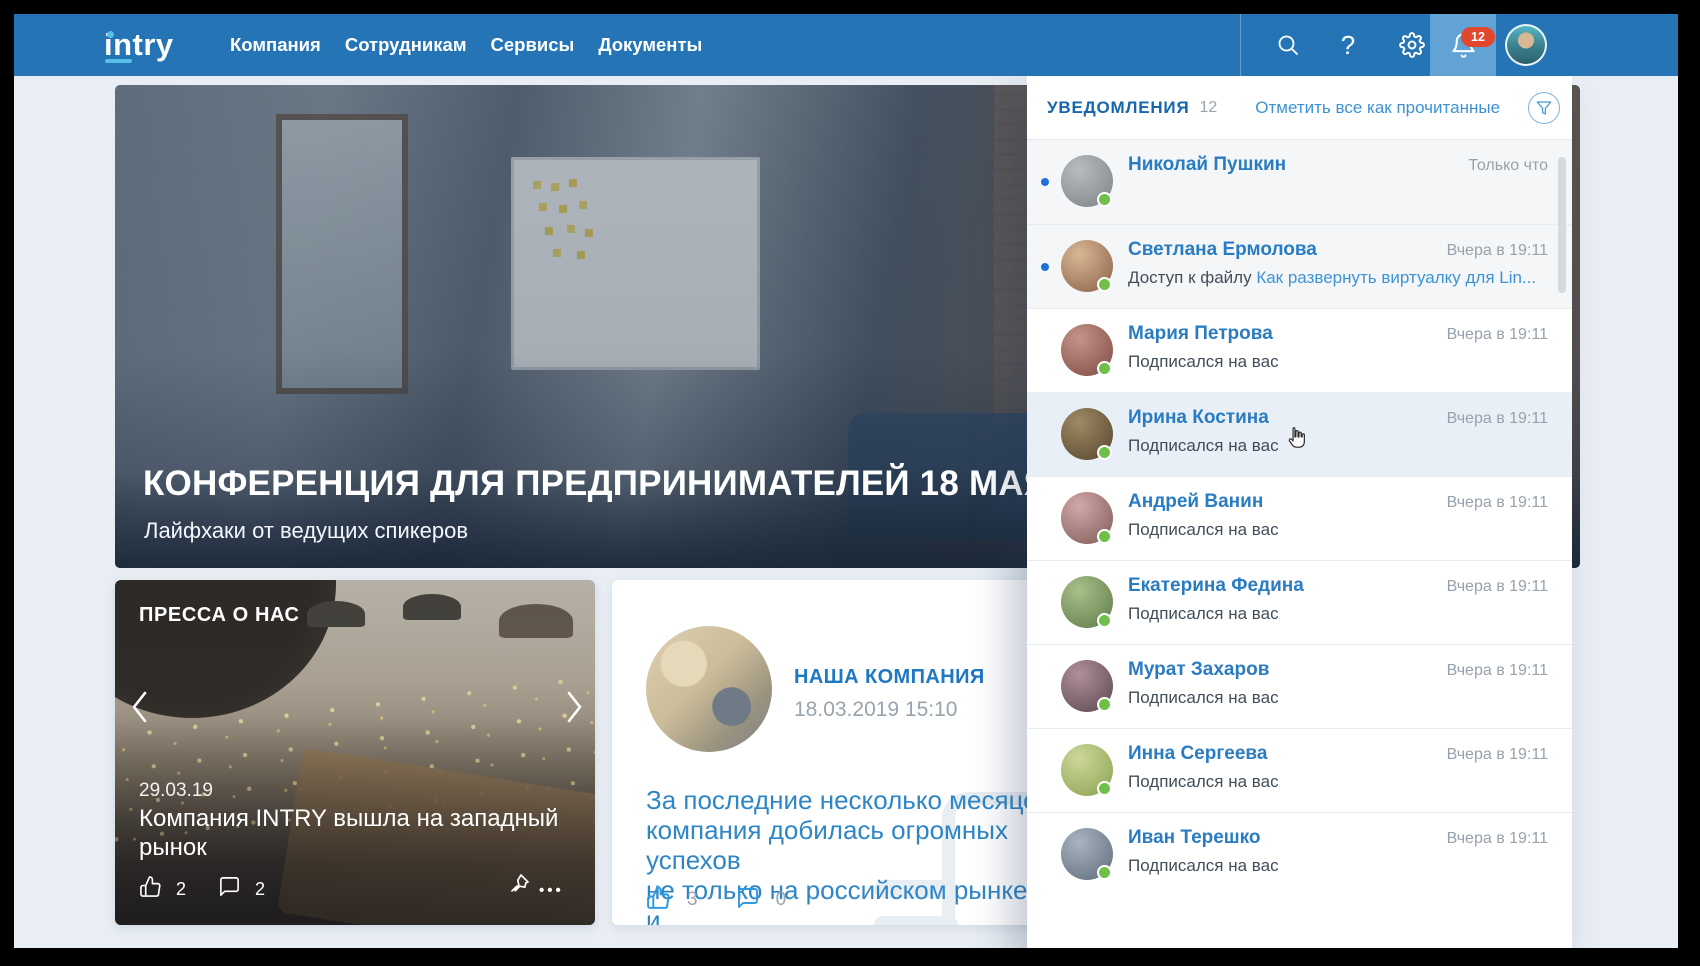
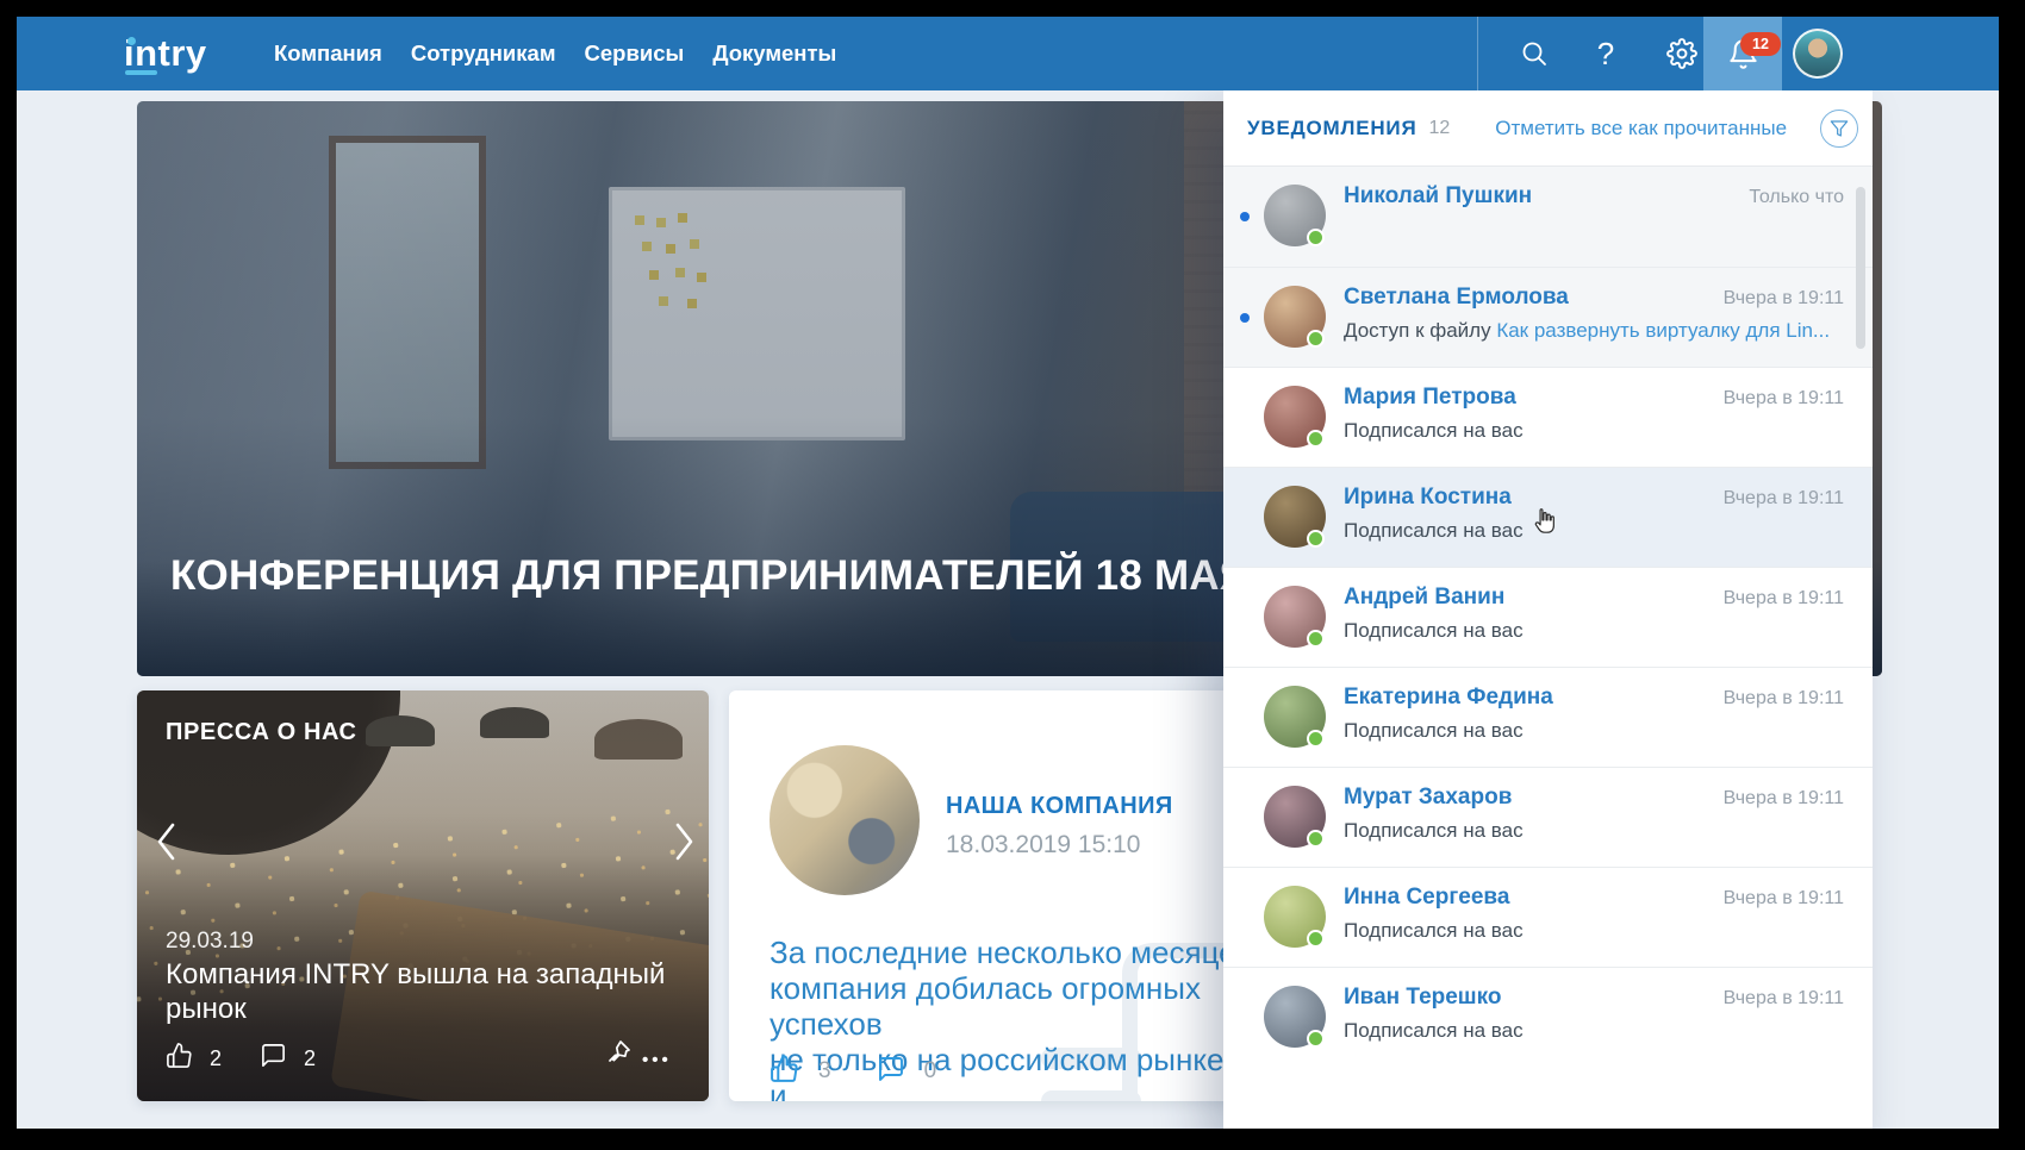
  КОНФЕРЕНЦИЯ ДЛЯ ПРЕДПРИНИМАТЕЛЕЙ 18 МА
- Лайфхаки от ведущих спикеров
  ПРЕССА О НАС
  29.03.19
  Компания INTRY вышла на западный рынок
  2
  2
  •••
  НАША КОМПАНИЯ
  18.03.2019 15:10
  За последние несколько месяц
  компания добилась огромных успехов
  не только на российском рынке и...
  3
  0
  УВЕДОМЛЕНИЯ
  12
  Отметить все как прочитанные
  Николай Пушкин
  Только что
  Светлана Ермолова
  Доступ к файлу Как развернуть виртуалку для Lin...
  Вчера в 19:11
  Мария Петрова
  Подписался на вас
  Вчера в 19:11
  Ирина Костина
  Подписался на вас
  Вчера в 19:11
  Андрей Ванин
  Подписался на вас
  Вчера в 19:11
  Екатерина Федина
  Подписался на вас
  Вчера в 19:11
  Мурат Захаров
  Подписался на вас
  Вчера в 19:11
  Инна Сергеева
  Подписался на вас
  Вчера в 19:11
  Иван Терешко
  Подписался на вас
  Вчера в 19:11
  intry
  Компания
  Сотрудникам
  Сервисы
  Документы
  ?
  12
